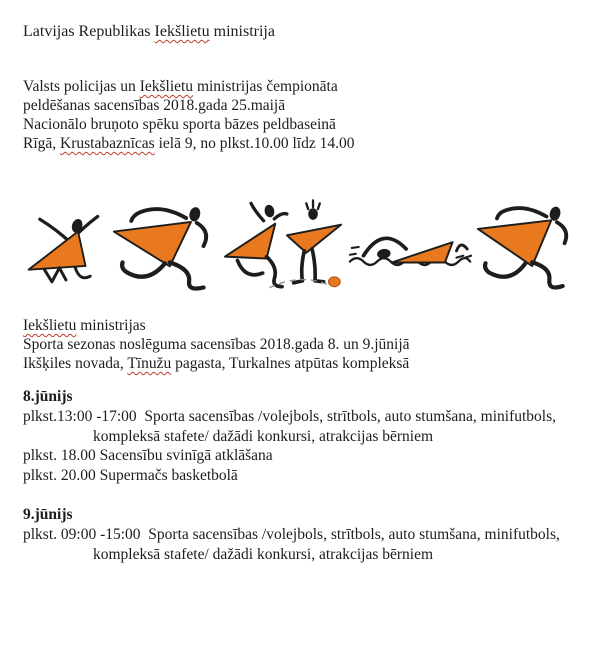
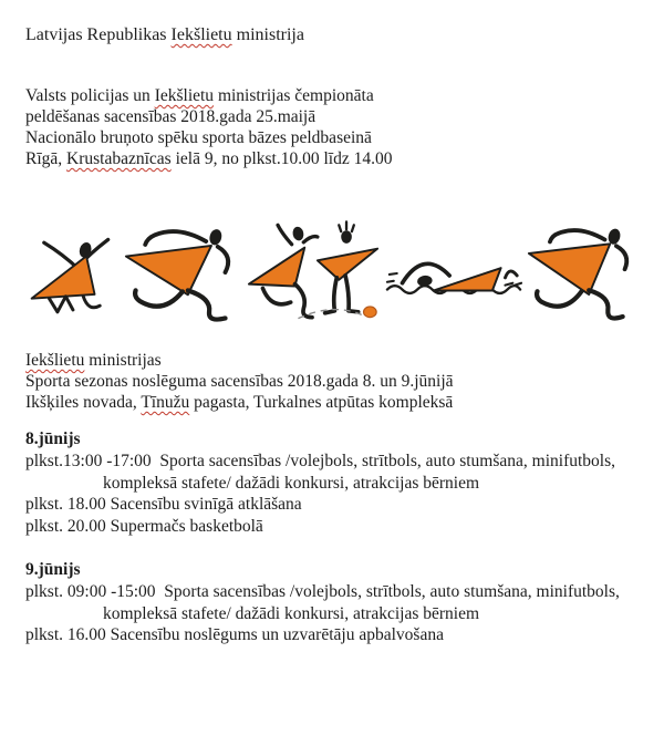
  Latvijas Republikas Iekšlietu ministrija
  Valsts policijas un Iekšlietu ministrijas čempionāta
  peldēšanas sacensības 2018.gada 25.maijā
  Nacionālo bruņoto spēku sporta bāzes peldbaseinā
  Rīgā, Krustabaznīcas ielā 9, no plkst.10.00 līdz 14.00
  Iekšlietu ministrijas
  Sporta sezonas noslēguma sacensības 2018.gada 8. un 9.jūnijā
  Ikšķiles novada, Tīnužu pagasta, Turkalnes atpūtas kompleksā
  8.jūnijs
  plkst.13:00 -17:00 Sporta sacensības /volejbols, strītbols, auto stumšana, minifutbols,
  kompleksā stafete/ dažādi konkursi, atrakcijas bērniem
  plkst. 18.00 Sacensību svinīgā atklāšana
  plkst. 20.00 Supermačs basketbolā
  9.jūnijs
  plkst. 09:00 -15:00 Sporta sacensības /volejbols, strītbols, auto stumšana, minifutbols,
  kompleksā stafete/ dažādi konkursi, atrakcijas bērniem
+ plkst. 16.00 Sacensību noslēgums un uzvarētāju apbalvošana
